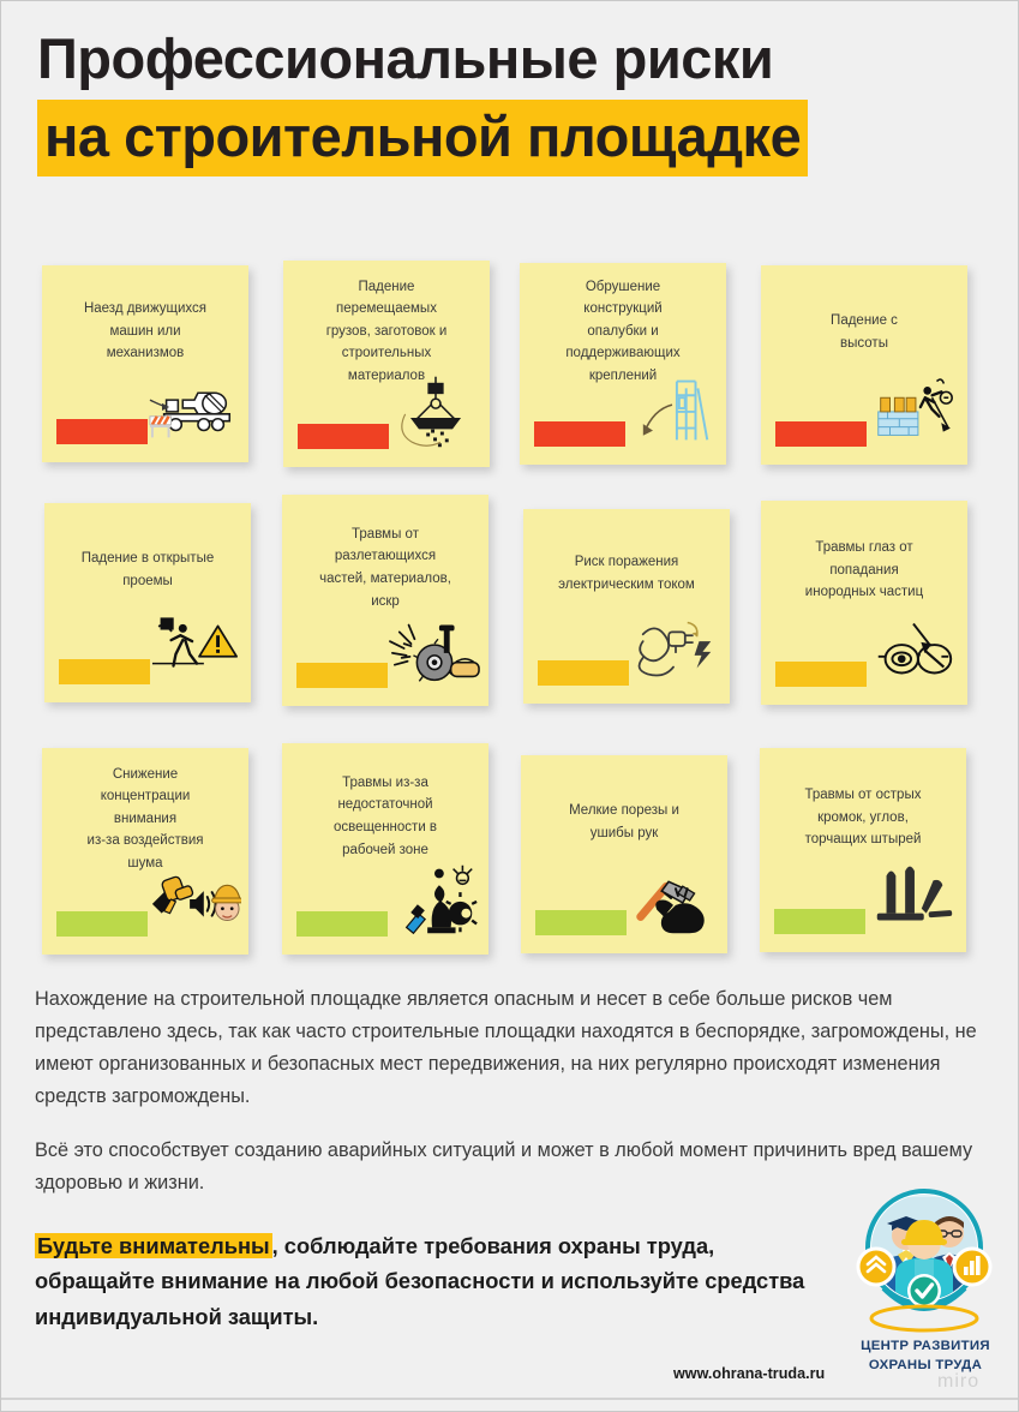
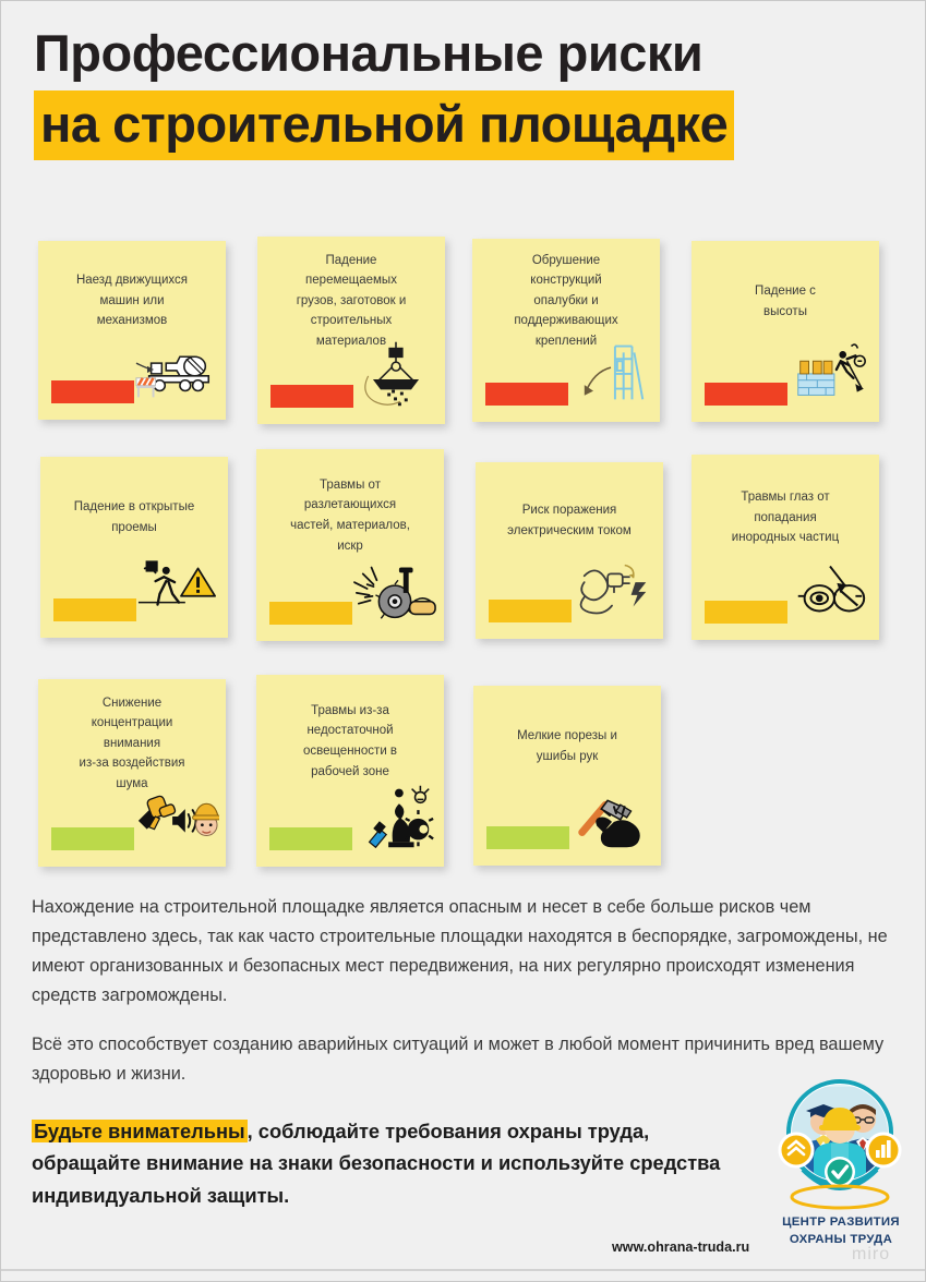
  Профессиональные риски
  на строительной площадке
  Наезд движущихся
  машин или
  механизмов
  Падение
  перемещаемых
  грузов, заготовок и
  строительных
  материалов
  Обрушение
  конструкций
  опалубки и
  поддерживающих
  креплений
  Падение с
  высоты
  Падение в открытые
  проемы
  Травмы от
  разлетающихся
  частей, материалов,
  искр
  Риск поражения
  электрическим током
  Травмы глаз от
  попадания
  инородных частиц
  Снижение
  концентрации
  внимания
  из-за воздействия
  шума
  Травмы из-за
  недостаточной
  освещенности в
  рабочей зоне
  Мелкие порезы и
  ушибы рук
- Травмы от острых
- кромок, углов,
- торчащих штырей
  Нахождение на строительной площадке является опасным и несет в себе больше рисков чем представлено здесь, так как часто строительные площадки находятся в беспорядке, загромождены, не имеют организованных и безопасных мест передвижения, на них регулярно происходят изменения средств загромождены.
  Всё это способствует созданию аварийных ситуаций и может в любой момент причинить вред вашему здоровью и жизни.
- Будьте внимательны, соблюдайте требования охраны труда, обращайте внимание на любой безопасности и используйте средства индивидуальной защиты.
+ Будьте внимательны, соблюдайте требования охраны труда, обращайте внимание на знаки безопасности и используйте средства индивидуальной защиты.
  ЦЕНТР РАЗВИТИЯ
  ОХРАНЫ ТРУДА
  www.ohrana-truda.ru
  miro
